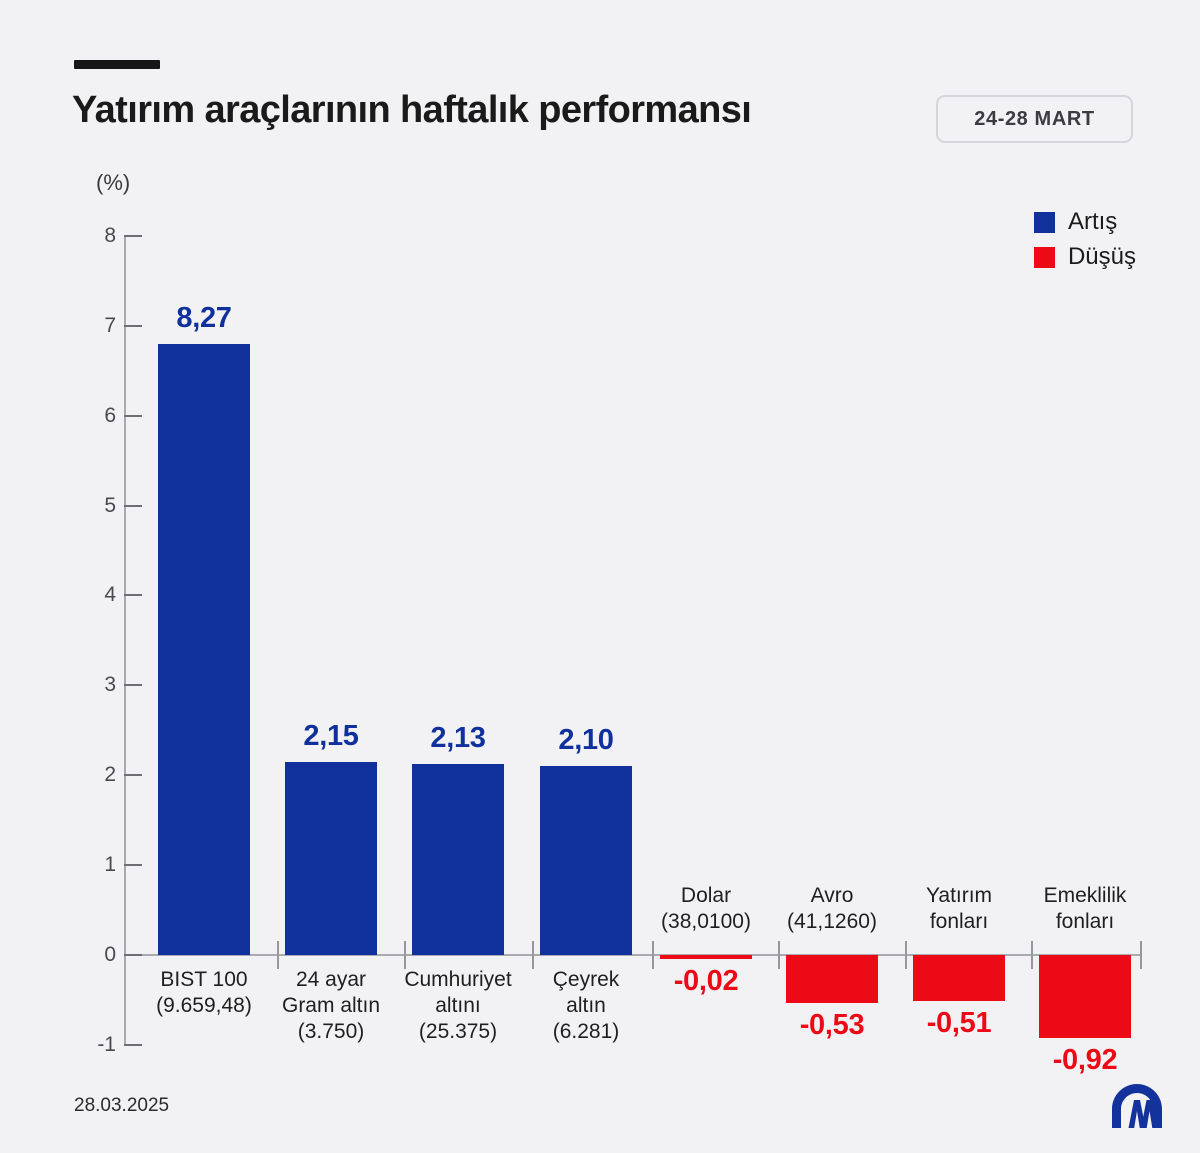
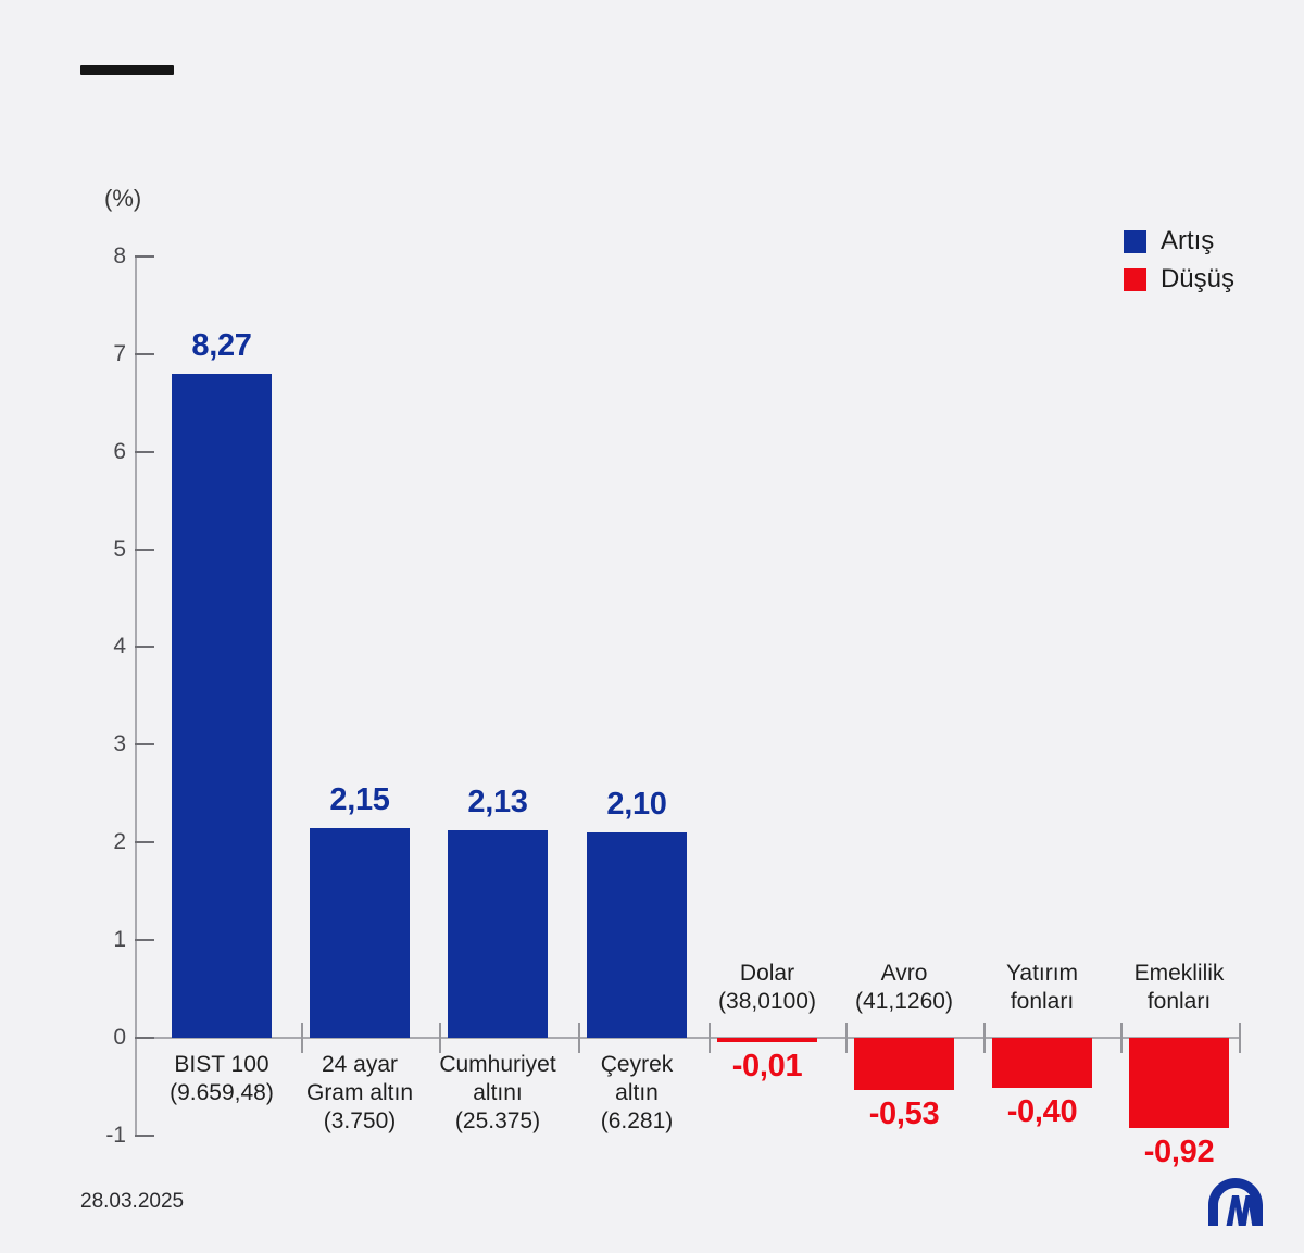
- Yatırım araçlarının haftalık performansı
- 24-28 MART
  (%)
  Artış
  Düşüş
  -1
  0
  1
  2
  3
  4
  5
  6
  7
  8
  8,27
  2,15
  2,13
  2,10
- -0,02
+ -0,01
  -0,53
- -0,51
+ -0,40
  -0,92
  BIST 100
  (9.659,48)
  24 ayar
  Gram altın
  (3.750)
  Cumhuriyet
  altını
  (25.375)
  Çeyrek
  altın
  (6.281)
  Dolar
  (38,0100)
  Avro
  (41,1260)
  Yatırım
  fonları
  Emeklilik
  fonları
  28.03.2025
